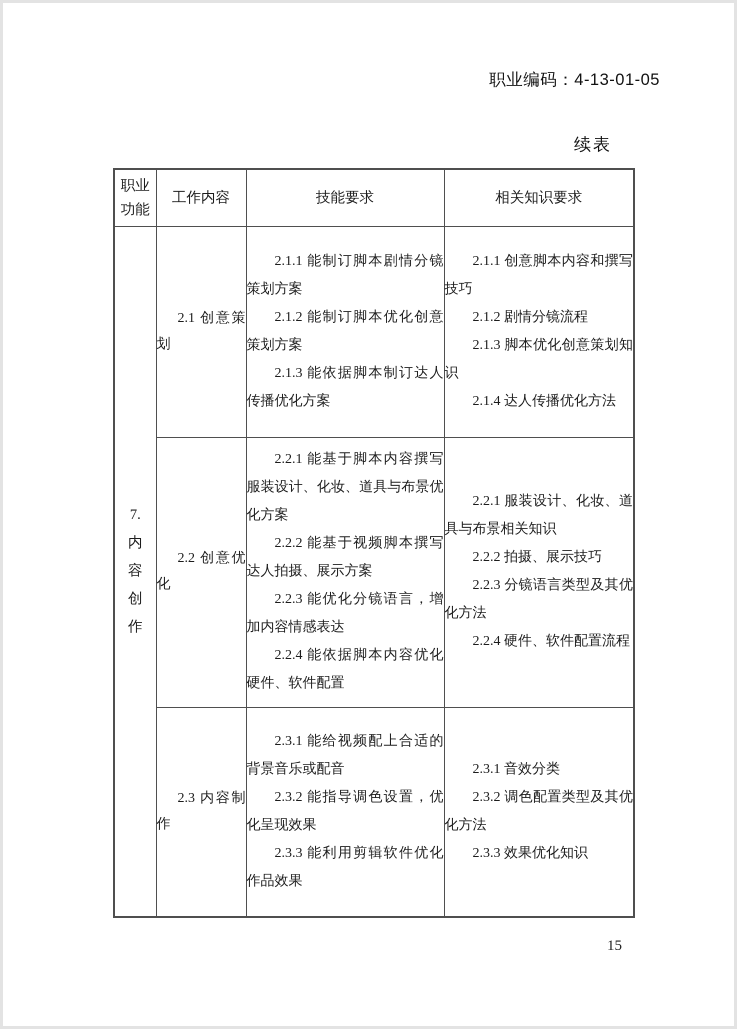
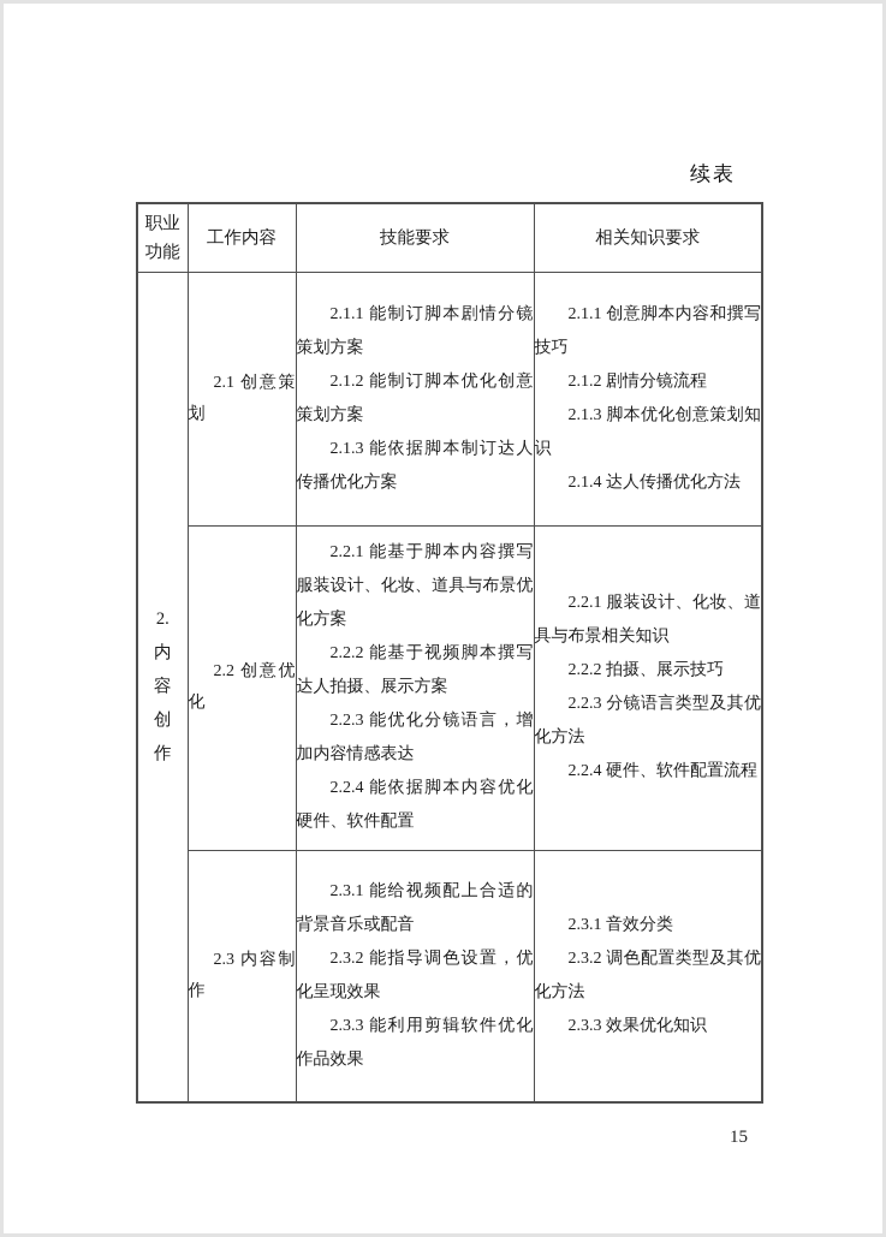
- 职业编码：4-13-01-05
  续表
  职业功能	工作内容	技能要求	相关知识要求
- 7. 内 容 创 作	2.1 创意策划	2.1.1 能制订脚本剧情分镜策划方案 2.1.2 能制订脚本优化创意策划方案 2.1.3 能依据脚本制订达人传播优化方案	2.1.1 创意脚本内容和撰写技巧 2.1.2 剧情分镜流程 2.1.3 脚本优化创意策划知识 2.1.4 达人传播优化方法
+ 2. 内 容 创 作	2.1 创意策划	2.1.1 能制订脚本剧情分镜策划方案 2.1.2 能制订脚本优化创意策划方案 2.1.3 能依据脚本制订达人传播优化方案	2.1.1 创意脚本内容和撰写技巧 2.1.2 剧情分镜流程 2.1.3 脚本优化创意策划知识 2.1.4 达人传播优化方法
  2.2 创意优化	2.2.1 能基于脚本内容撰写服装设计、化妆、道具与布景优化方案 2.2.2 能基于视频脚本撰写达人拍摄、展示方案 2.2.3 能优化分镜语言，增加内容情感表达 2.2.4 能依据脚本内容优化硬件、软件配置	2.2.1 服装设计、化妆、道具与布景相关知识 2.2.2 拍摄、展示技巧 2.2.3 分镜语言类型及其优化方法 2.2.4 硬件、软件配置流程
  2.3 内容制作	2.3.1 能给视频配上合适的背景音乐或配音 2.3.2 能指导调色设置，优化呈现效果 2.3.3 能利用剪辑软件优化作品效果	2.3.1 音效分类 2.3.2 调色配置类型及其优化方法 2.3.3 效果优化知识
  15
